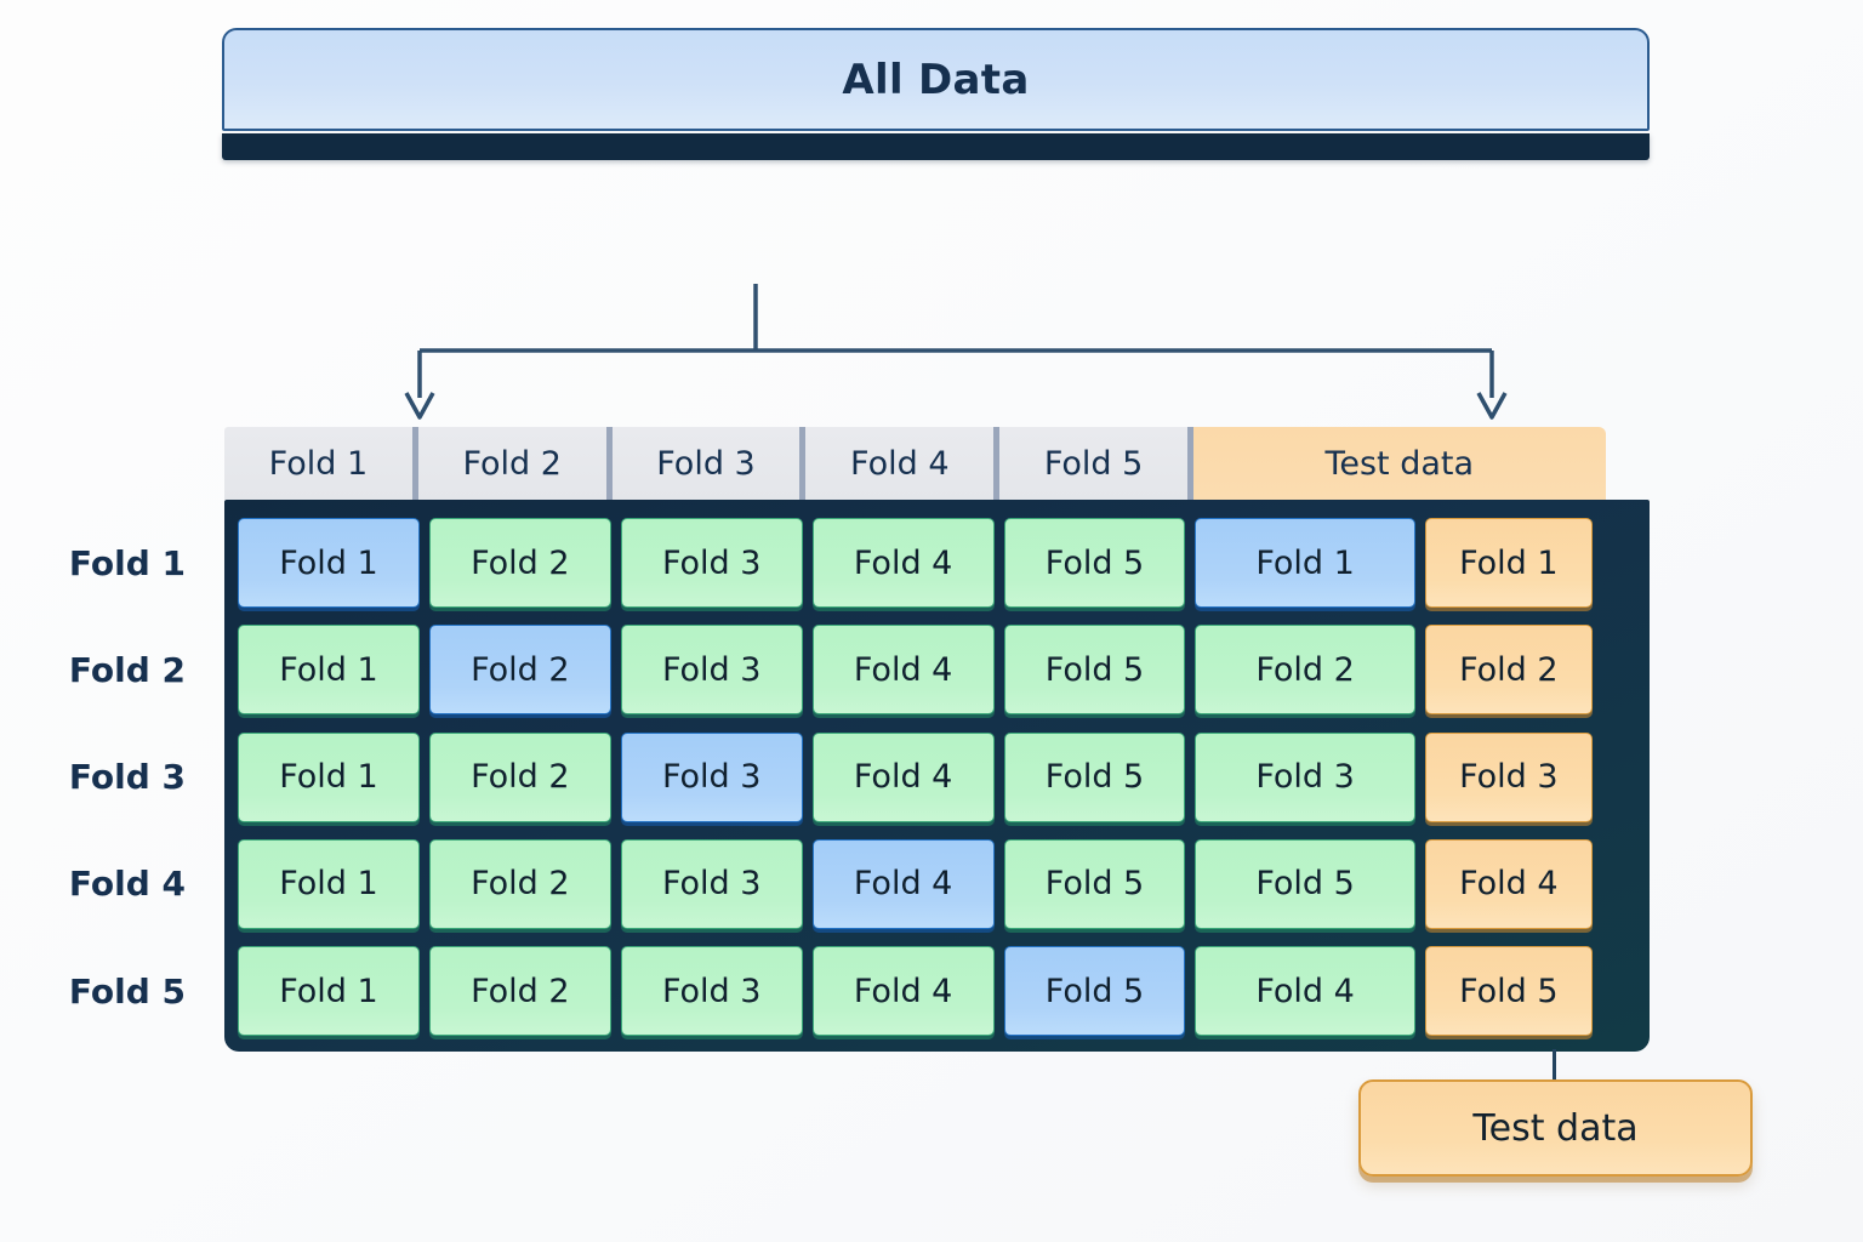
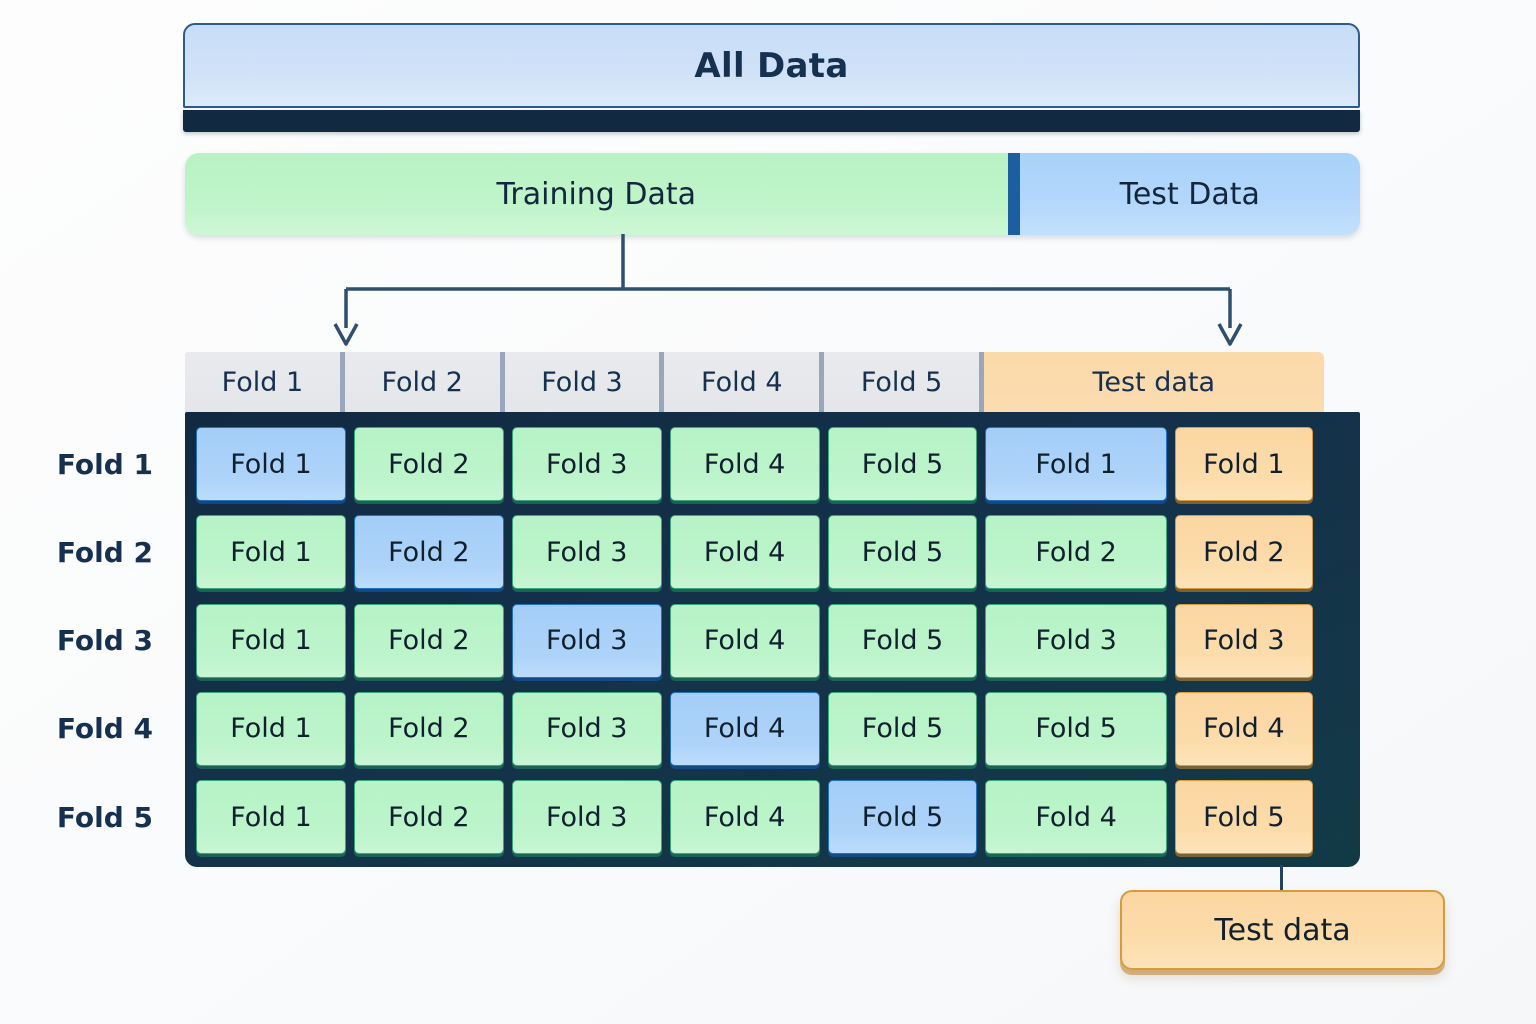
  All Data
+ Training Data
+ Test Data
  Fold 1
  Fold 2
  Fold 3
  Fold 4
  Fold 5
  Test data
  Fold 1
  Fold 2
  Fold 3
  Fold 4
  Fold 5
  Fold 1
  Fold 2
  Fold 3
  Fold 4
  Fold 5
  Fold 1
  Fold 1
  Fold 1
  Fold 2
  Fold 3
  Fold 4
  Fold 5
  Fold 2
  Fold 2
  Fold 1
  Fold 2
  Fold 3
  Fold 4
  Fold 5
  Fold 3
  Fold 3
  Fold 1
  Fold 2
  Fold 3
  Fold 4
  Fold 5
  Fold 5
  Fold 4
  Fold 1
  Fold 2
  Fold 3
  Fold 4
  Fold 5
  Fold 4
  Fold 5
  Test data
